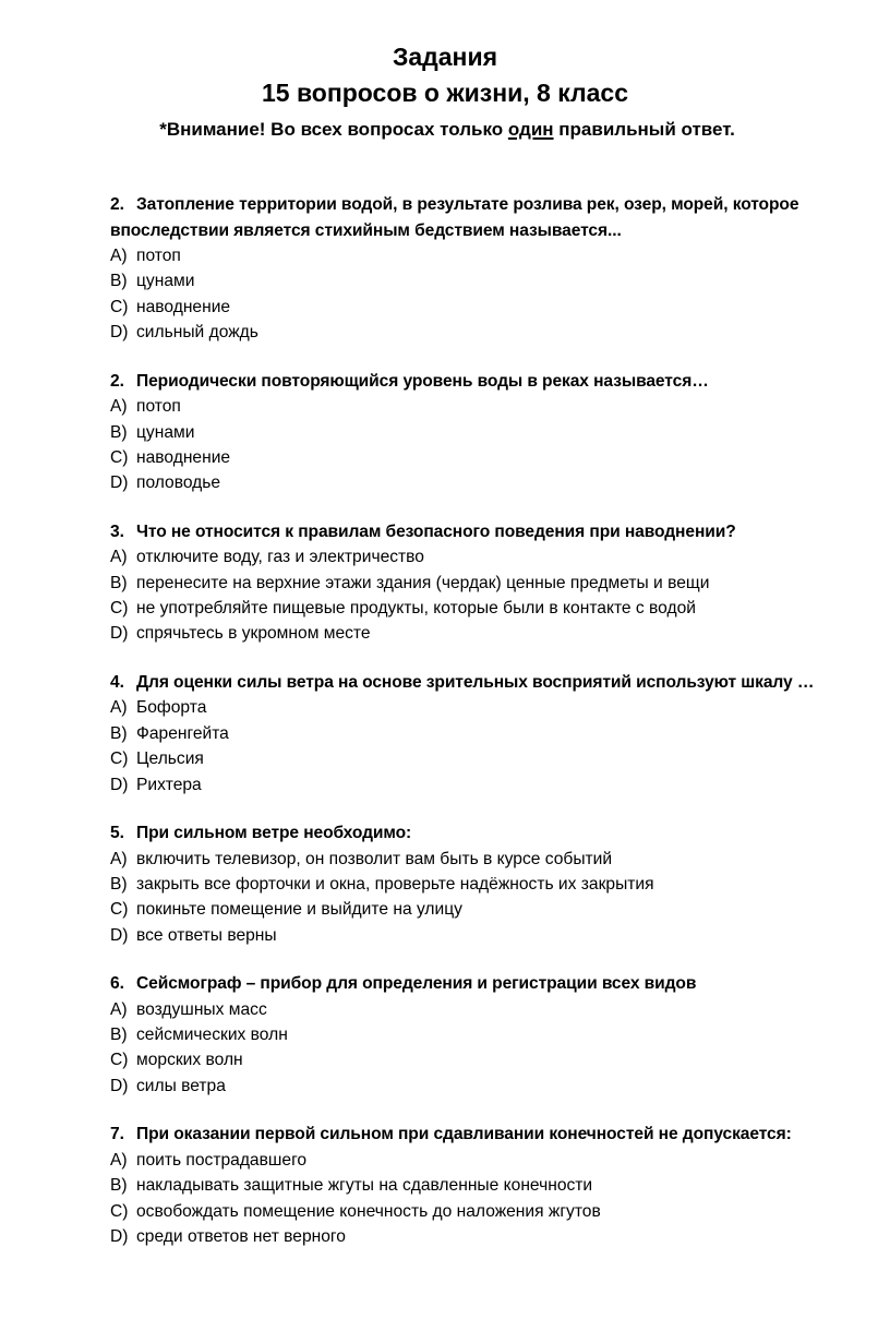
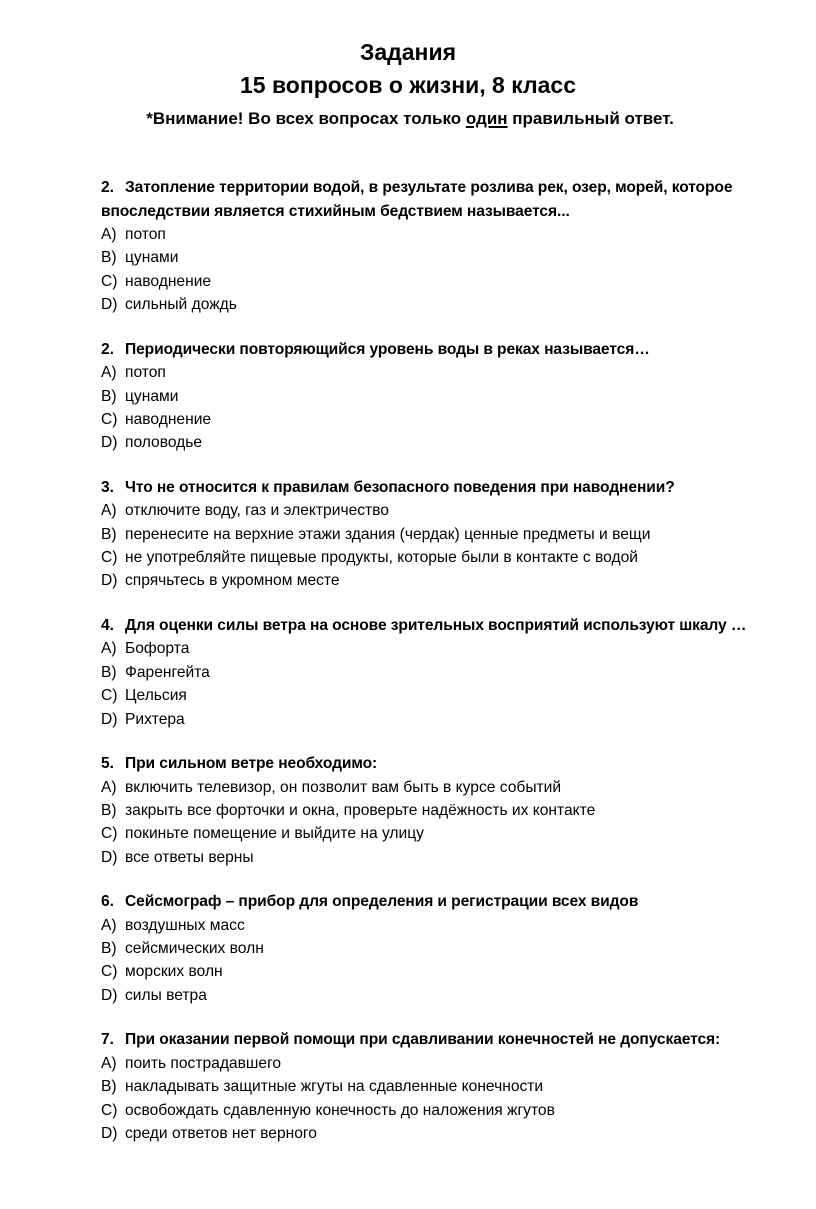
  Задания
  15 вопросов о жизни, 8 класс
  *Внимание! Во всех вопросах только один правильный ответ.
  2. Затопление территории водой, в результате розлива рек, озер, морей, которое впоследствии является стихийным бедствием называется...
  A)
  потоп
  B)
  цунами
  C)
  наводнение
  D)
  сильный дождь
  2. Периодически повторяющийся уровень воды в реках называется…
  A)
  потоп
  B)
  цунами
  C)
  наводнение
  D)
  половодье
  3. Что не относится к правилам безопасного поведения при наводнении?
  A)
  отключите воду, газ и электричество
  B)
  перенесите на верхние этажи здания (чердак) ценные предметы и вещи
  C)
  не употребляйте пищевые продукты, которые были в контакте с водой
  D)
  спрячьтесь в укромном месте
  4. Для оценки силы ветра на основе зрительных восприятий используют шкалу …
  A)
  Бофорта
  B)
  Фаренгейта
  C)
  Цельсия
  D)
  Рихтера
  5. При сильном ветре необходимо:
  A)
  включить телевизор, он позволит вам быть в курсе событий
  B)
- закрыть все форточки и окна, проверьте надёжность их закрытия
+ закрыть все форточки и окна, проверьте надёжность их контакте
  C)
  покиньте помещение и выйдите на улицу
  D)
  все ответы верны
  6. Сейсмограф – прибор для определения и регистрации всех видов
  A)
  воздушных масс
  B)
  сейсмических волн
  C)
  морских волн
  D)
  силы ветра
- 7. При оказании первой сильном при сдавливании конечностей не допускается:
+ 7. При оказании первой помощи при сдавливании конечностей не допускается:
  A)
  поить пострадавшего
  B)
  накладывать защитные жгуты на сдавленные конечности
  C)
- освобождать помещение конечность до наложения жгутов
+ освобождать сдавленную конечность до наложения жгутов
  D)
  среди ответов нет верного
